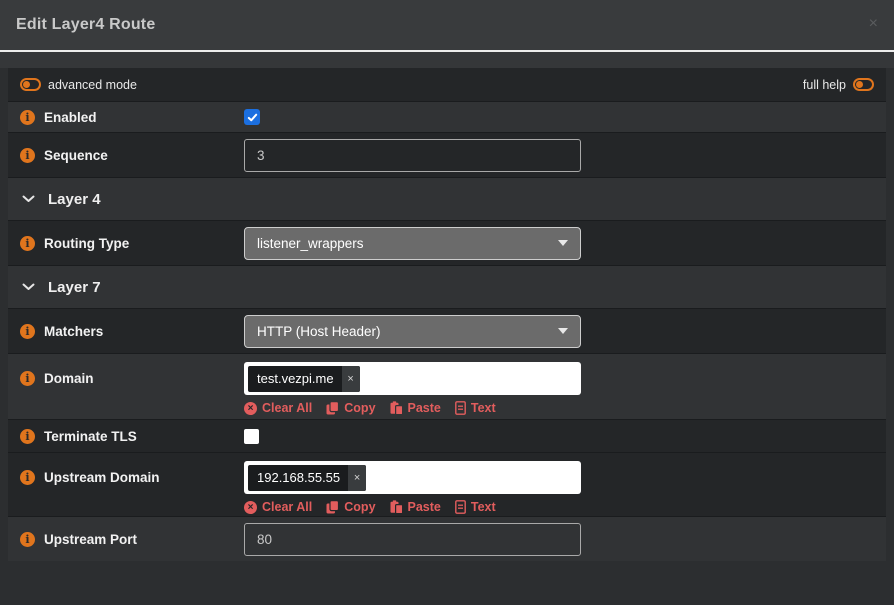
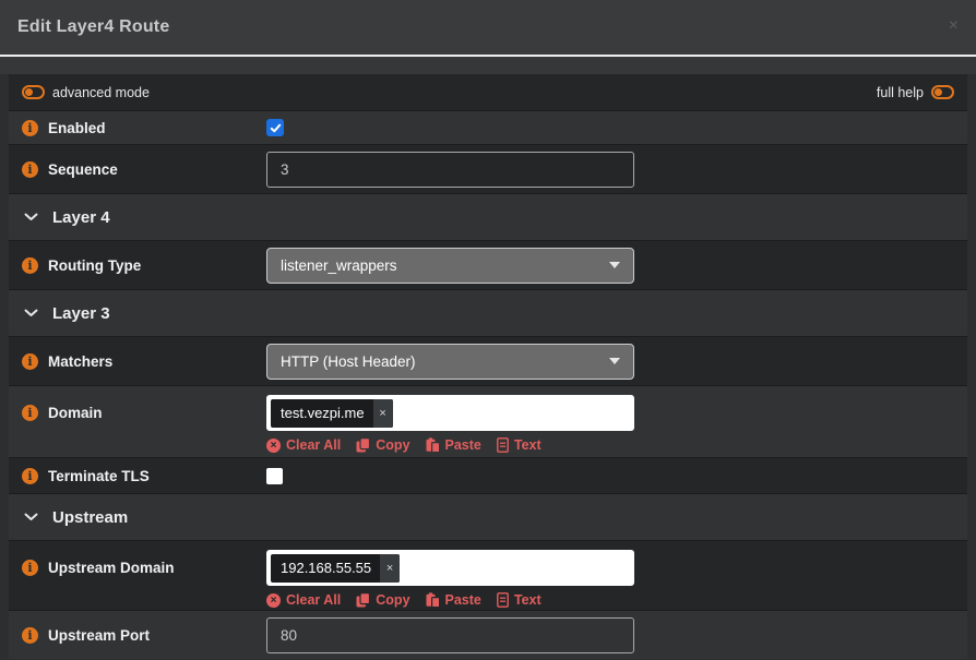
  Edit Layer4 Route
  ×
  advanced mode
  full help
  i
  Enabled
  i
  Sequence
  3
  Layer 4
  i
  Routing Type
  listener_wrappers
- Layer 7
+ Layer 3
  i
  Matchers
  HTTP (Host Header)
  i
  Domain
  test.vezpi.me
  ×
  ×
  Clear All
  Copy
  Paste
  Text
  i
  Terminate TLS
+ Upstream
  i
  Upstream Domain
  192.168.55.55
  ×
  ×
  Clear All
  Copy
  Paste
  Text
  i
  Upstream Port
  80
